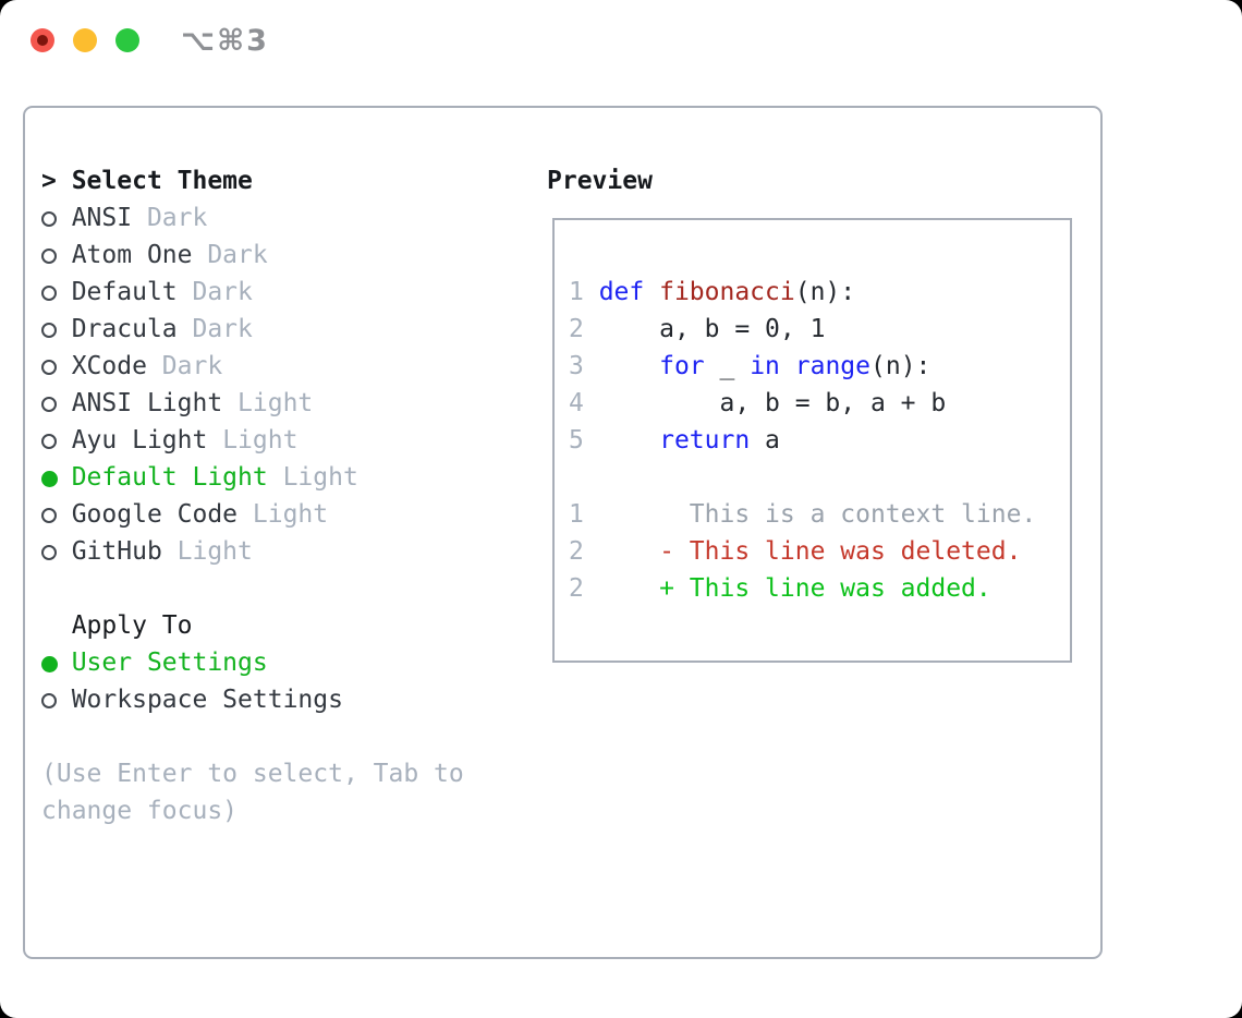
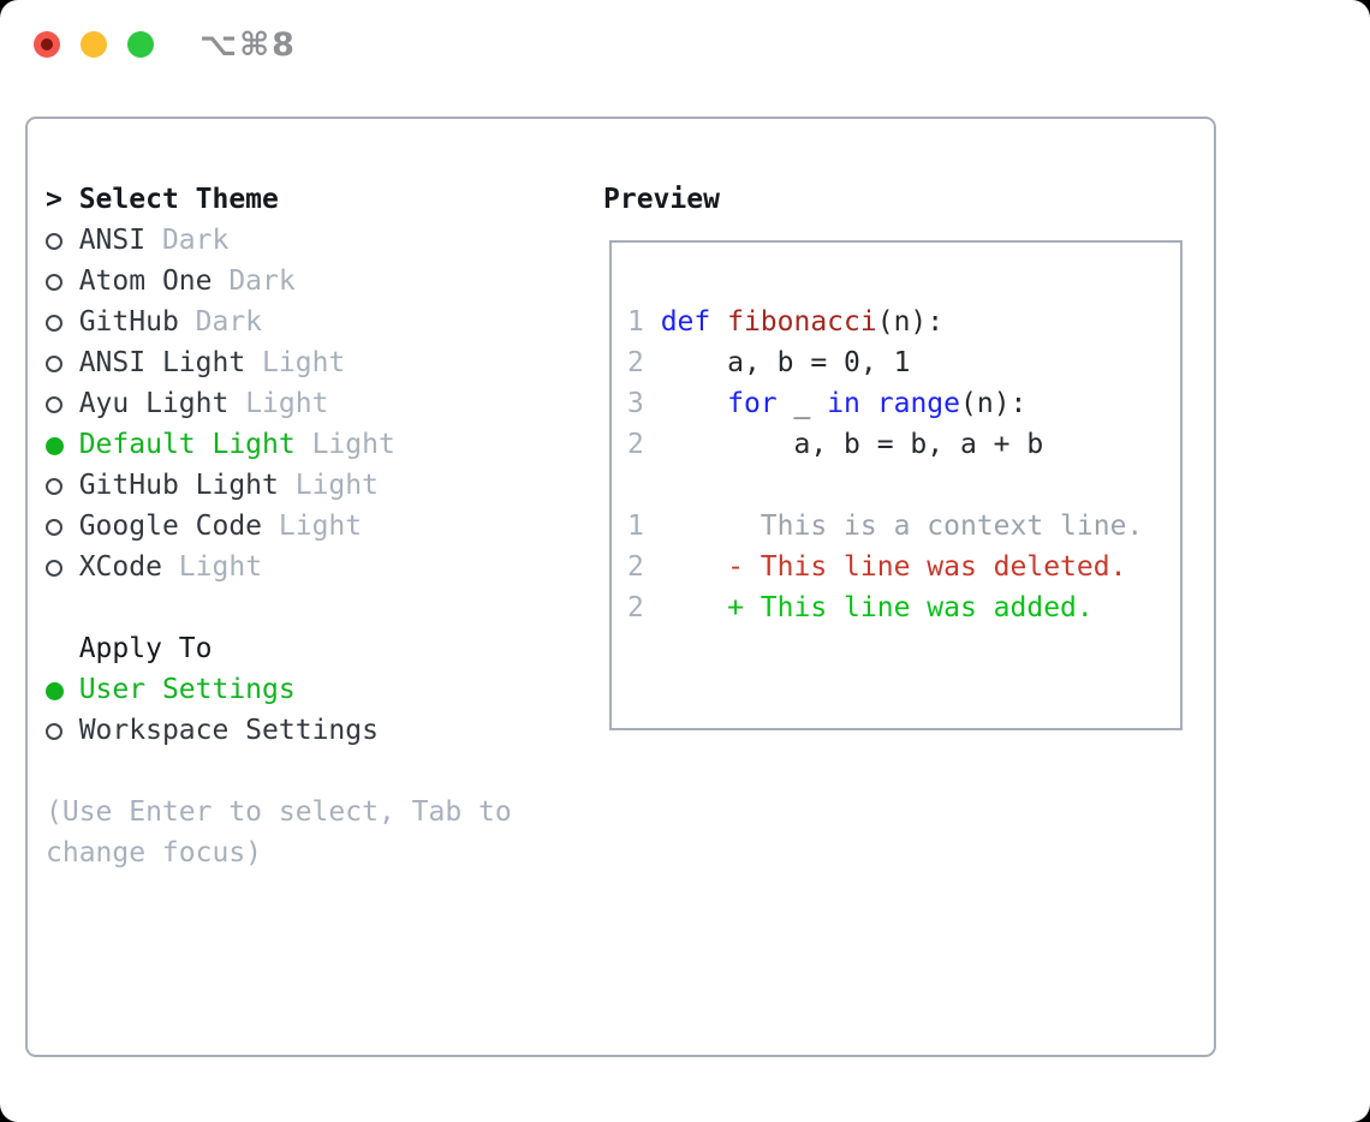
- ⌥⌘3
+ ⌥⌘8
  > Select Theme
  ANSI Dark
  Atom One Dark
- Default Dark
- Dracula Dark
- XCode Dark
+ GitHub Dark
  ANSI Light Light
  Ayu Light Light
  Default Light Light
+ GitHub Light Light
  Google Code Light
- GitHub Light
+ XCode Light
  Apply To
  User Settings
  Workspace Settings
  (Use Enter to select, Tab to
  change focus)
  Preview
  1 def fibonacci(n):
  2 a, b = 0, 1
  3 for _ in range(n):
- 4 a, b = b, a + b
+ 2 a, b = b, a + b
- 5 return a
  1 This is a context line.
  2 - This line was deleted.
  2 + This line was added.
